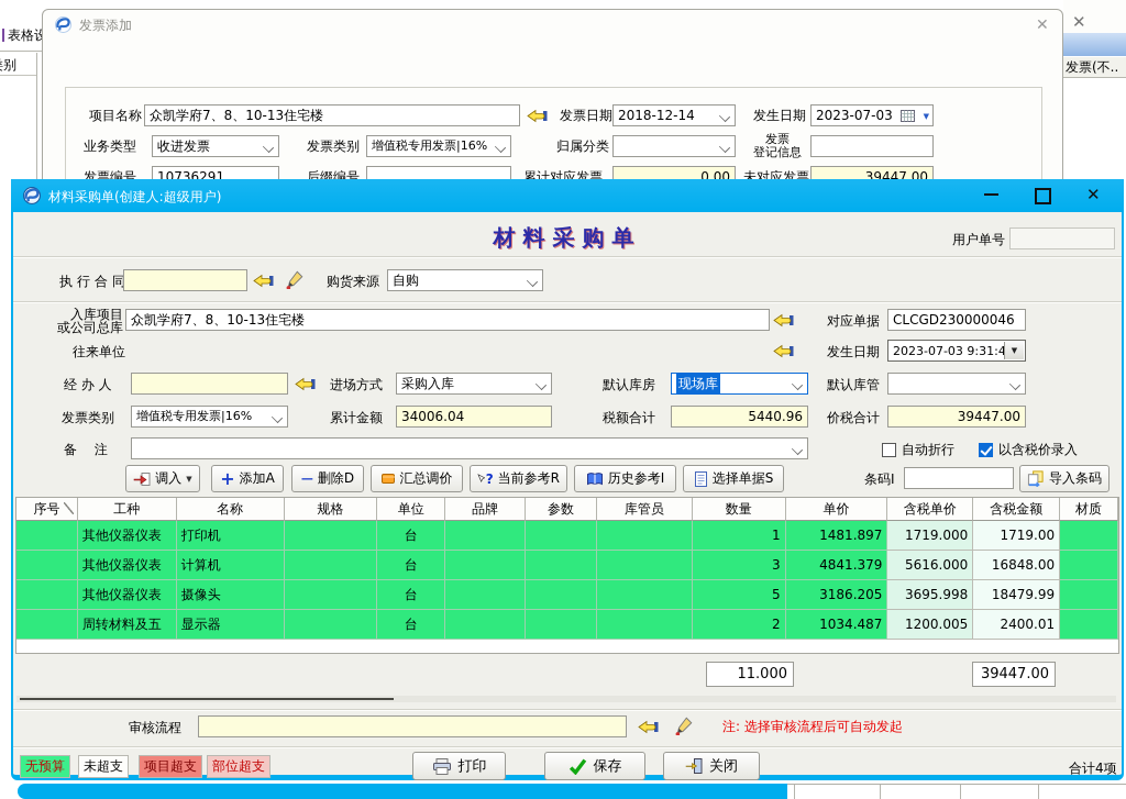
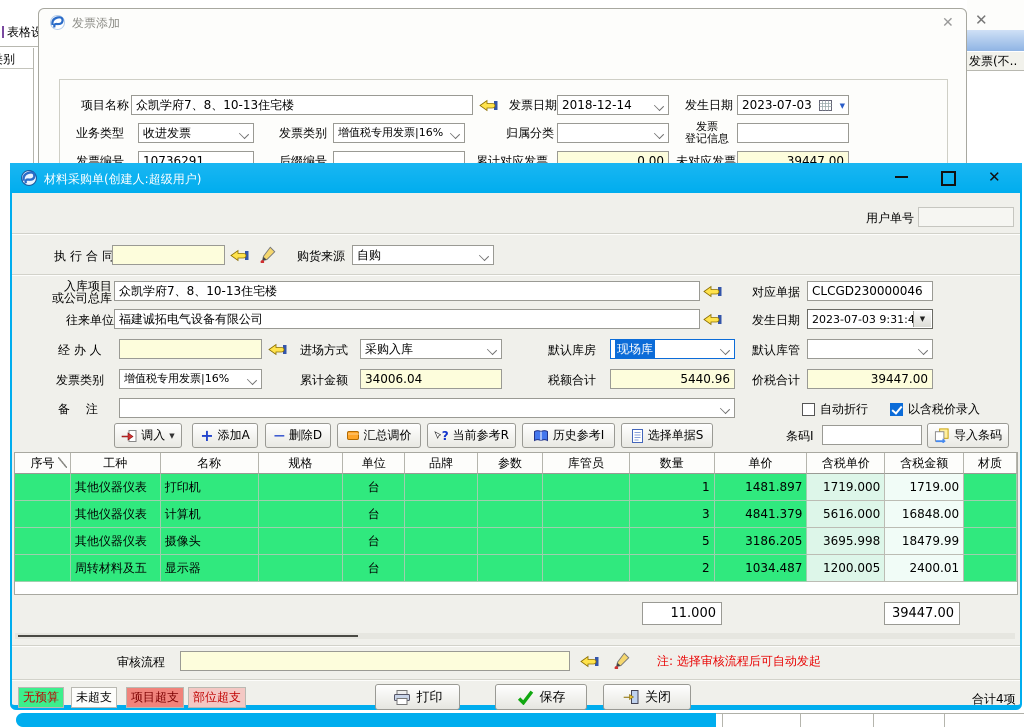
  表格设
  ✕
  发票(不..
  发票添加
  ✕
  项目名称
  众凯学府7、8、10-13住宅楼
  发票日期
  2018-12-14
  发生日期
  2023-07-03
  ▼
  业务类型
  收进发票
  发票类别
  增值税专用发票|16%
  归属分类
  发票
  登记信息
  发票编号
  10736291
  后缀编号
  累计对应发票
  0.00
  未对应发票
  39447.00
  材料采购单(创建人:超级用户)
  ✕
- 材料采购单
  用户单号
  执行合同
  购货来源
  自购
  入库项目
  或公司总库
  众凯学府7、8、10-13住宅楼
  对应单据
  CLCGD230000046
  往来单位
+ 福建诚拓电气设备有限公司
  发生日期
  2023-07-03 9:31:4
  ▼
  经 办 人
  进场方式
  采购入库
  默认库房
  现场库
  默认库管
  发票类别
  增值税专用发票|16%
  累计金额
  34006.04
  税额合计
  5440.96
  价税合计
  39447.00
  备 注
  自动折行
  以含税价录入
  调入
  ▼
  +
  添加A
  —
  删除D
  汇总调价
  ?
  当前参考R
  历史参考I
  选择单据S
  条码I
  导入条码
  序号
  工种
  名称
  规格
  单位
  品牌
  参数
  库管员
  数量
  单价
  含税单价
  含税金额
  材质
  其他仪器仪表
  打印机
  台
  1
  1481.897
  1719.000
  1719.00
  其他仪器仪表
  计算机
  台
  3
  4841.379
  5616.000
  16848.00
  其他仪器仪表
  摄像头
  台
  5
  3186.205
  3695.998
  18479.99
  周转材料及五
  显示器
  台
  2
  1034.487
  1200.005
  2400.01
  11.000
  39447.00
  审核流程
  注: 选择审核流程后可自动发起
  无预算
  未超支
  项目超支
  部位超支
  打印
  保存
  关闭
  合计4项
